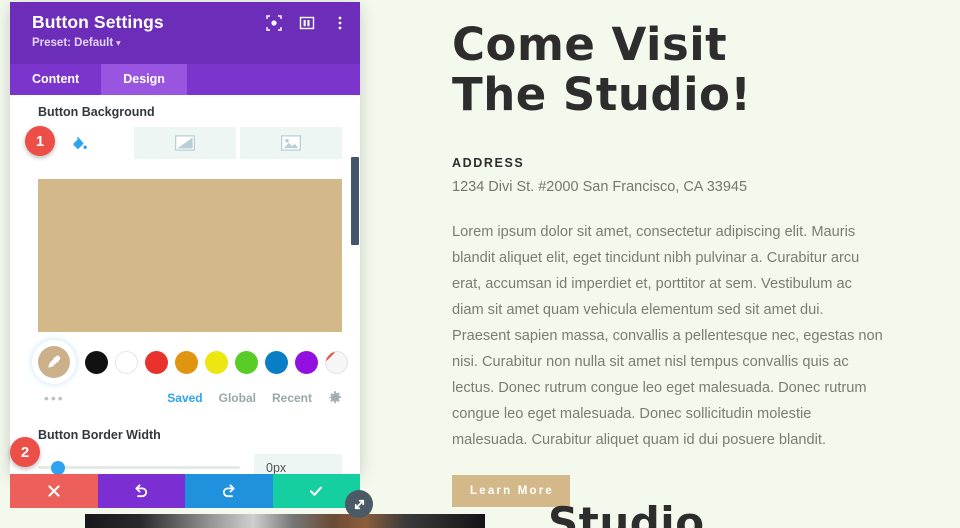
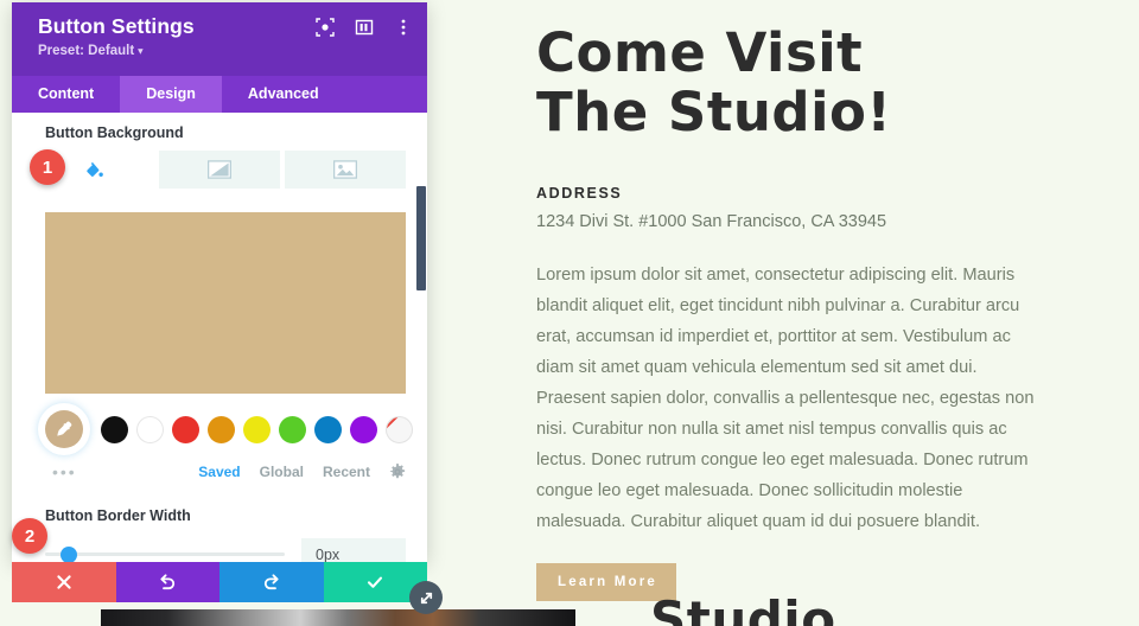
  Come Visit The Studio!
  ADDRESS
- 1234 Divi St. #2000 San Francisco, CA 33945
+ 1234 Divi St. #1000 San Francisco, CA 33945
- Lorem ipsum dolor sit amet, consectetur adipiscing elit. Mauris blandit aliquet elit, eget tincidunt nibh pulvinar a. Curabitur arcu erat, accumsan id imperdiet et, porttitor at sem. Vestibulum ac diam sit amet quam vehicula elementum sed sit amet dui. Praesent sapien massa, convallis a pellentesque nec, egestas non nisi. Curabitur non nulla sit amet nisl tempus convallis quis ac lectus. Donec rutrum congue leo eget malesuada. Donec rutrum congue leo eget malesuada. Donec sollicitudin molestie malesuada. Curabitur aliquet quam id dui posuere blandit.
+ Lorem ipsum dolor sit amet, consectetur adipiscing elit. Mauris blandit aliquet elit, eget tincidunt nibh pulvinar a. Curabitur arcu erat, accumsan id imperdiet et, porttitor at sem. Vestibulum ac diam sit amet quam vehicula elementum sed sit amet dui. Praesent sapien dolor, convallis a pellentesque nec, egestas non nisi. Curabitur non nulla sit amet nisl tempus convallis quis ac lectus. Donec rutrum congue leo eget malesuada. Donec rutrum congue leo eget malesuada. Donec sollicitudin molestie malesuada. Curabitur aliquet quam id dui posuere blandit.
  Learn More
  Studio
  Button Settings
  Preset: Default ▾
  Content
  Design
+ Advanced
  Button Background
  •••
  Saved
  Global
  Recent
  Button Border Width
  0px
  1
  2
